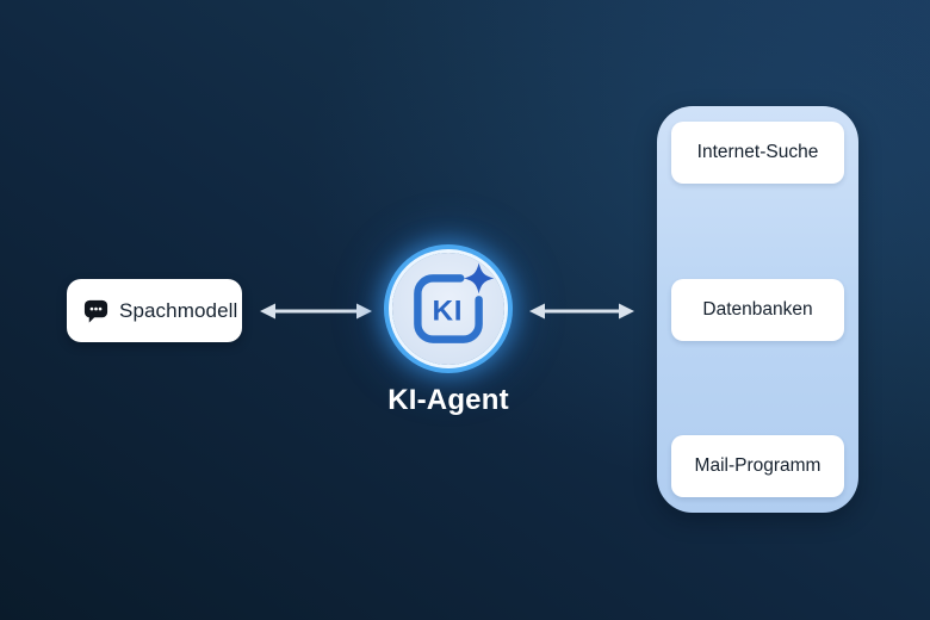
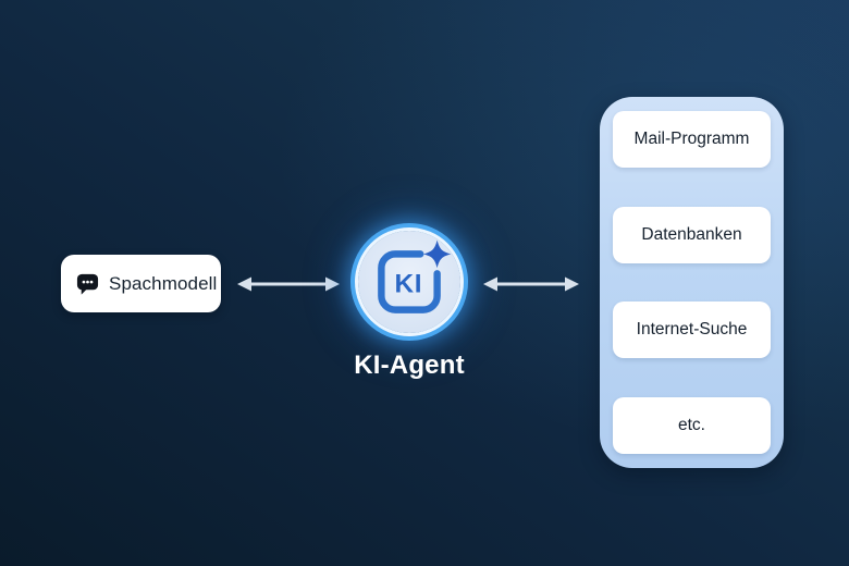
  Spachmodell
  KI
  KI-Agent
- Internet-Suche
+ Mail-Programm
  Datenbanken
- Mail-Programm
+ Internet-Suche
+ etc.
